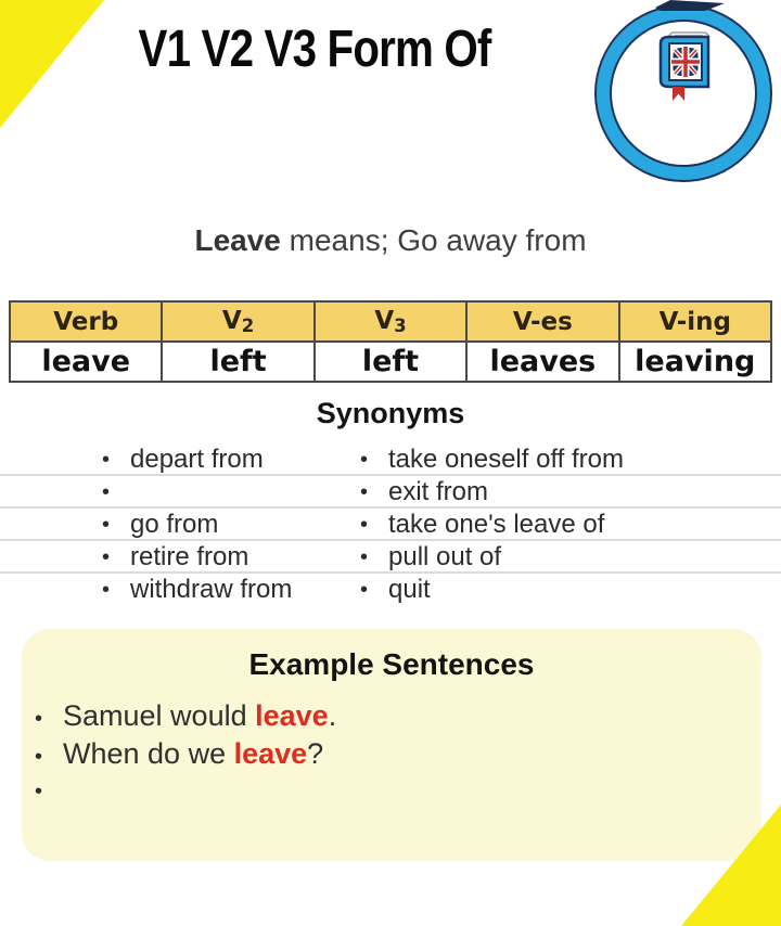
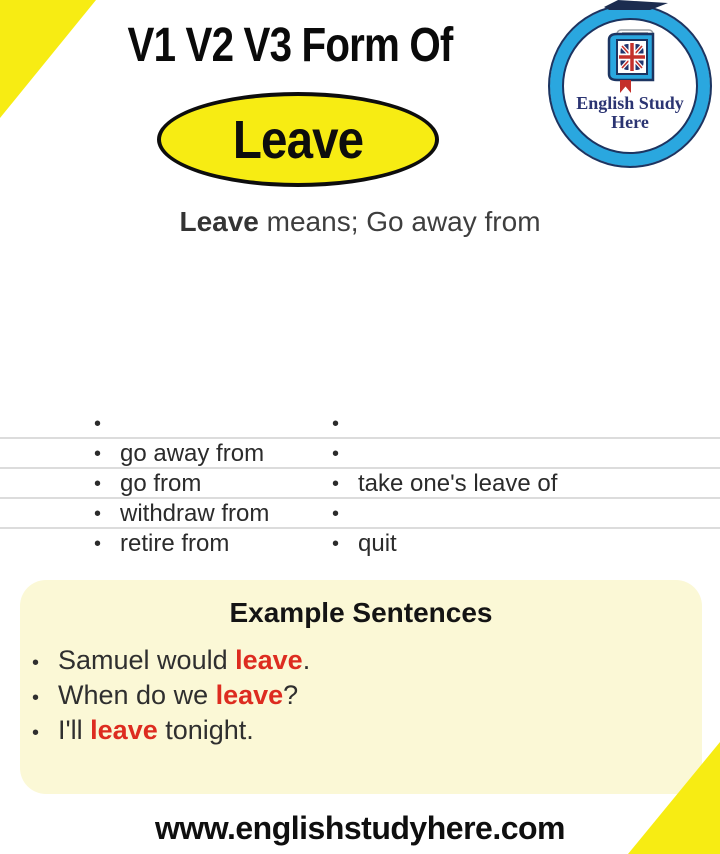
  V1 V2 V3 Form Of
+ Leave
+ English Study
+ Here
  Leave means; Go away from
- Verb	V2	V3	V-es	V-ing
- leave	left	left	leaves	leaving
- Synonyms
  •
- depart from
  •
+ go away from
  •
  go from
  •
- retire from
+ withdraw from
  •
- withdraw from
+ retire from
  •
- take oneself off from
  •
- exit from
  •
  take one's leave of
  •
- pull out of
  •
  quit
  Example Sentences
  •
  Samuel would leave.
  •
  When do we leave?
  •
+ I'll leave tonight.
+ www.englishstudyhere.com
